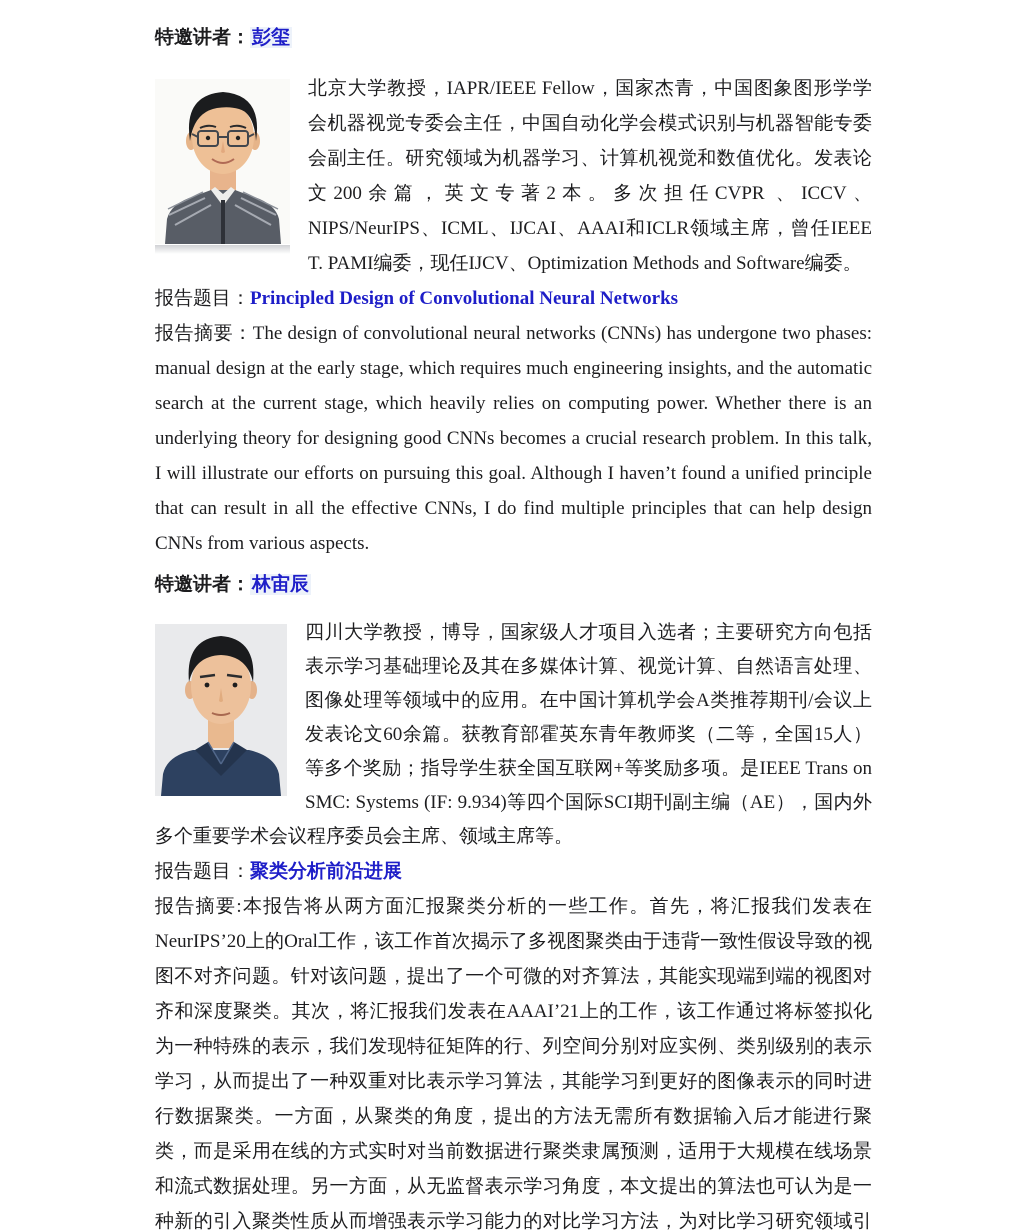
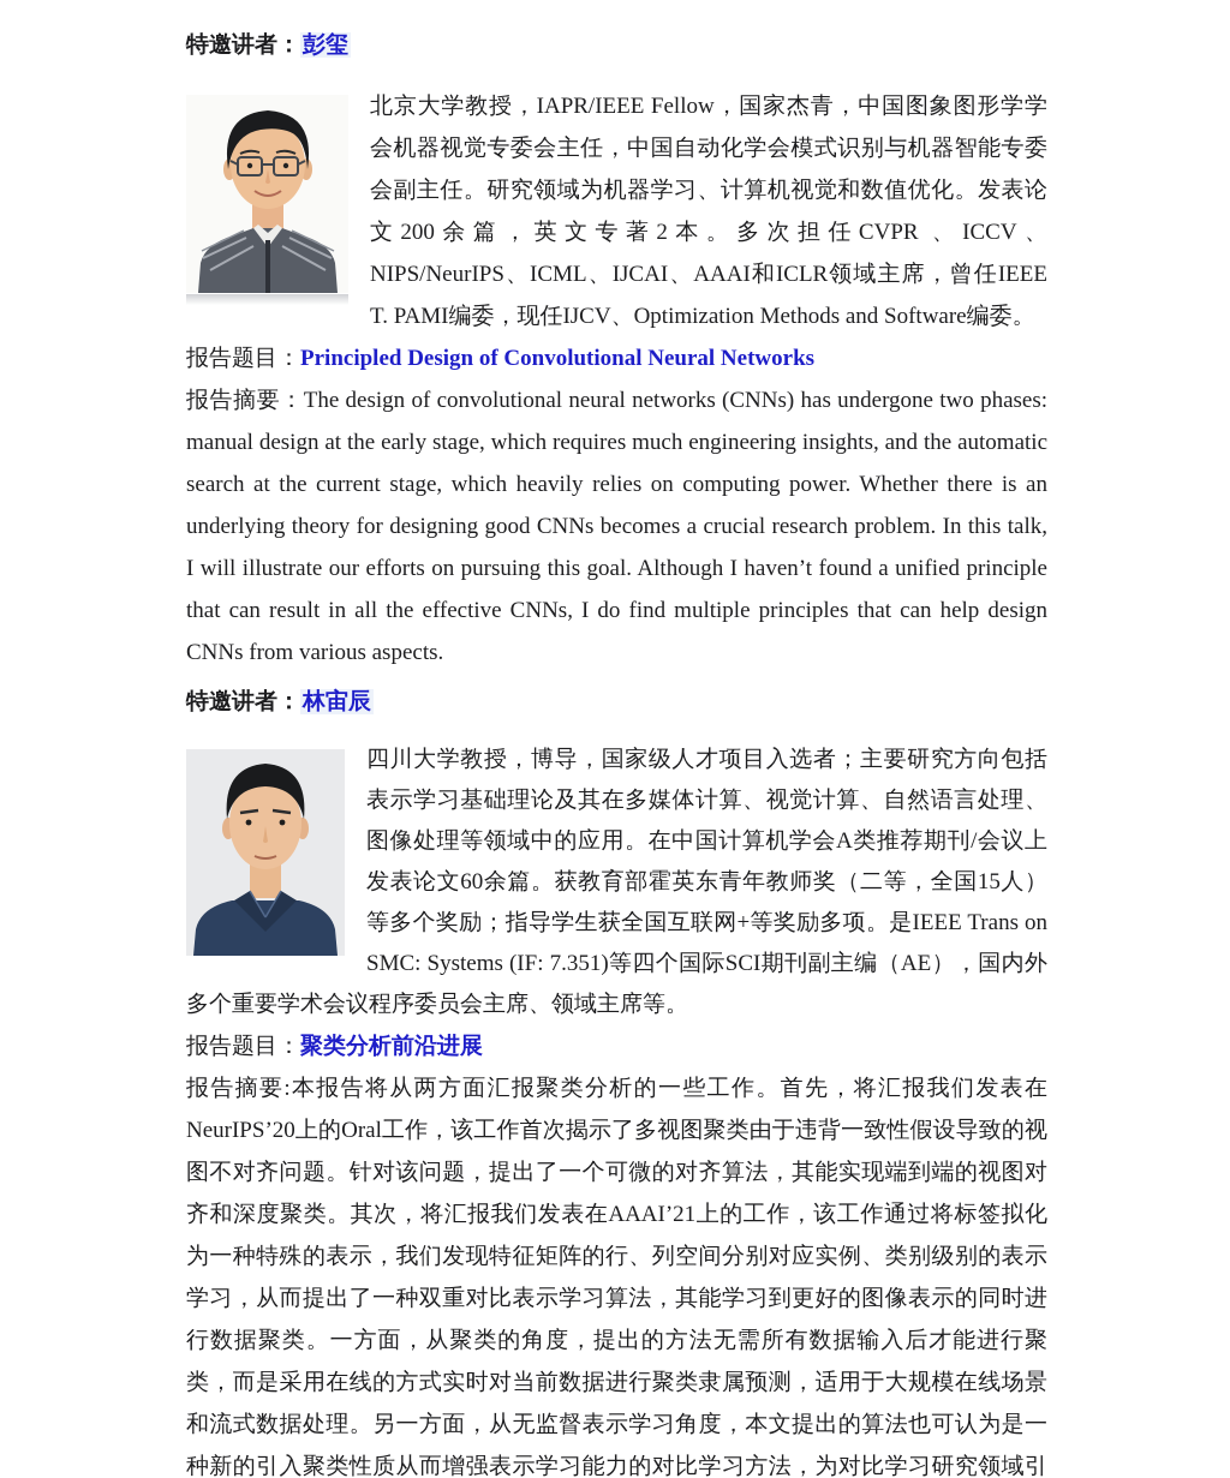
  特邀讲者：彭玺
  北京大学教授，IAPR/IEEE Fellow，国家杰青，中国图象图形学学会机器视觉专委会主任，中国自动化学会模式识别与机器智能专委会副主任。研究领域为机器学习、计算机视觉和数值优化。发表论文200余篇，英文专著2本。多次担任CVPR 、ICCV、NIPS/NeurIPS、ICML、IJCAI、AAAI和ICLR领域主席，曾任IEEE T. PAMI编委，现任IJCV、Optimization Methods and Software编委。
  报告题目：Principled Design of Convolutional Neural Networks
  报告摘要：The design of convolutional neural networks (CNNs) has undergone two phases: manual design at the early stage, which requires much engineering insights, and the automatic search at the current stage, which heavily relies on computing power. Whether there is an underlying theory for designing good CNNs becomes a crucial research problem. In this talk, I will illustrate our efforts on pursuing this goal. Although I haven’t found a unified principle that can result in all the effective CNNs, I do find multiple principles that can help design CNNs from various aspects.
  特邀讲者：林宙辰
- 四川大学教授，博导，国家级人才项目入选者；主要研究方向包括表示学习基础理论及其在多媒体计算、视觉计算、自然语言处理、图像处理等领域中的应用。在中国计算机学会A类推荐期刊/会议上发表论文60余篇。获教育部霍英东青年教师奖（二等，全国15人）等多个奖励；指导学生获全国互联网+等奖励多项。是IEEE Trans on SMC: Systems (IF: 9.934)等四个国际SCI期刊副主编（AE），国内外多个重要学术会议程序委员会主席、领域主席等。
+ 四川大学教授，博导，国家级人才项目入选者；主要研究方向包括表示学习基础理论及其在多媒体计算、视觉计算、自然语言处理、图像处理等领域中的应用。在中国计算机学会A类推荐期刊/会议上发表论文60余篇。获教育部霍英东青年教师奖（二等，全国15人）等多个奖励；指导学生获全国互联网+等奖励多项。是IEEE Trans on SMC: Systems (IF: 7.351)等四个国际SCI期刊副主编（AE），国内外多个重要学术会议程序委员会主席、领域主席等。
  报告题目：聚类分析前沿进展
  报告摘要:本报告将从两方面汇报聚类分析的一些工作。首先，将汇报我们发表在NeurIPS’20上的Oral工作，该工作首次揭示了多视图聚类由于违背一致性假设导致的视图不对齐问题。针对该问题，提出了一个可微的对齐算法，其能实现端到端的视图对齐和深度聚类。其次，将汇报我们发表在AAAI’21上的工作，该工作通过将标签拟化为一种特殊的表示，我们发现特征矩阵的行、列空间分别对应实例、类别级别的表示学习，从而提出了一种双重对比表示学习算法，其能学习到更好的图像表示的同时进行数据聚类。一方面，从聚类的角度，提出的方法无需所有数据输入后才能进行聚类，而是采用在线的方式实时对当前数据进行聚类隶属预测，适用于大规模在线场景和流式数据处理。另一方面，从无监督表示学习角度，本文提出的算法也可认为是一种新的引入聚类性质从而增强表示学习能力的对比学习方法，为对比学习研究领域引
